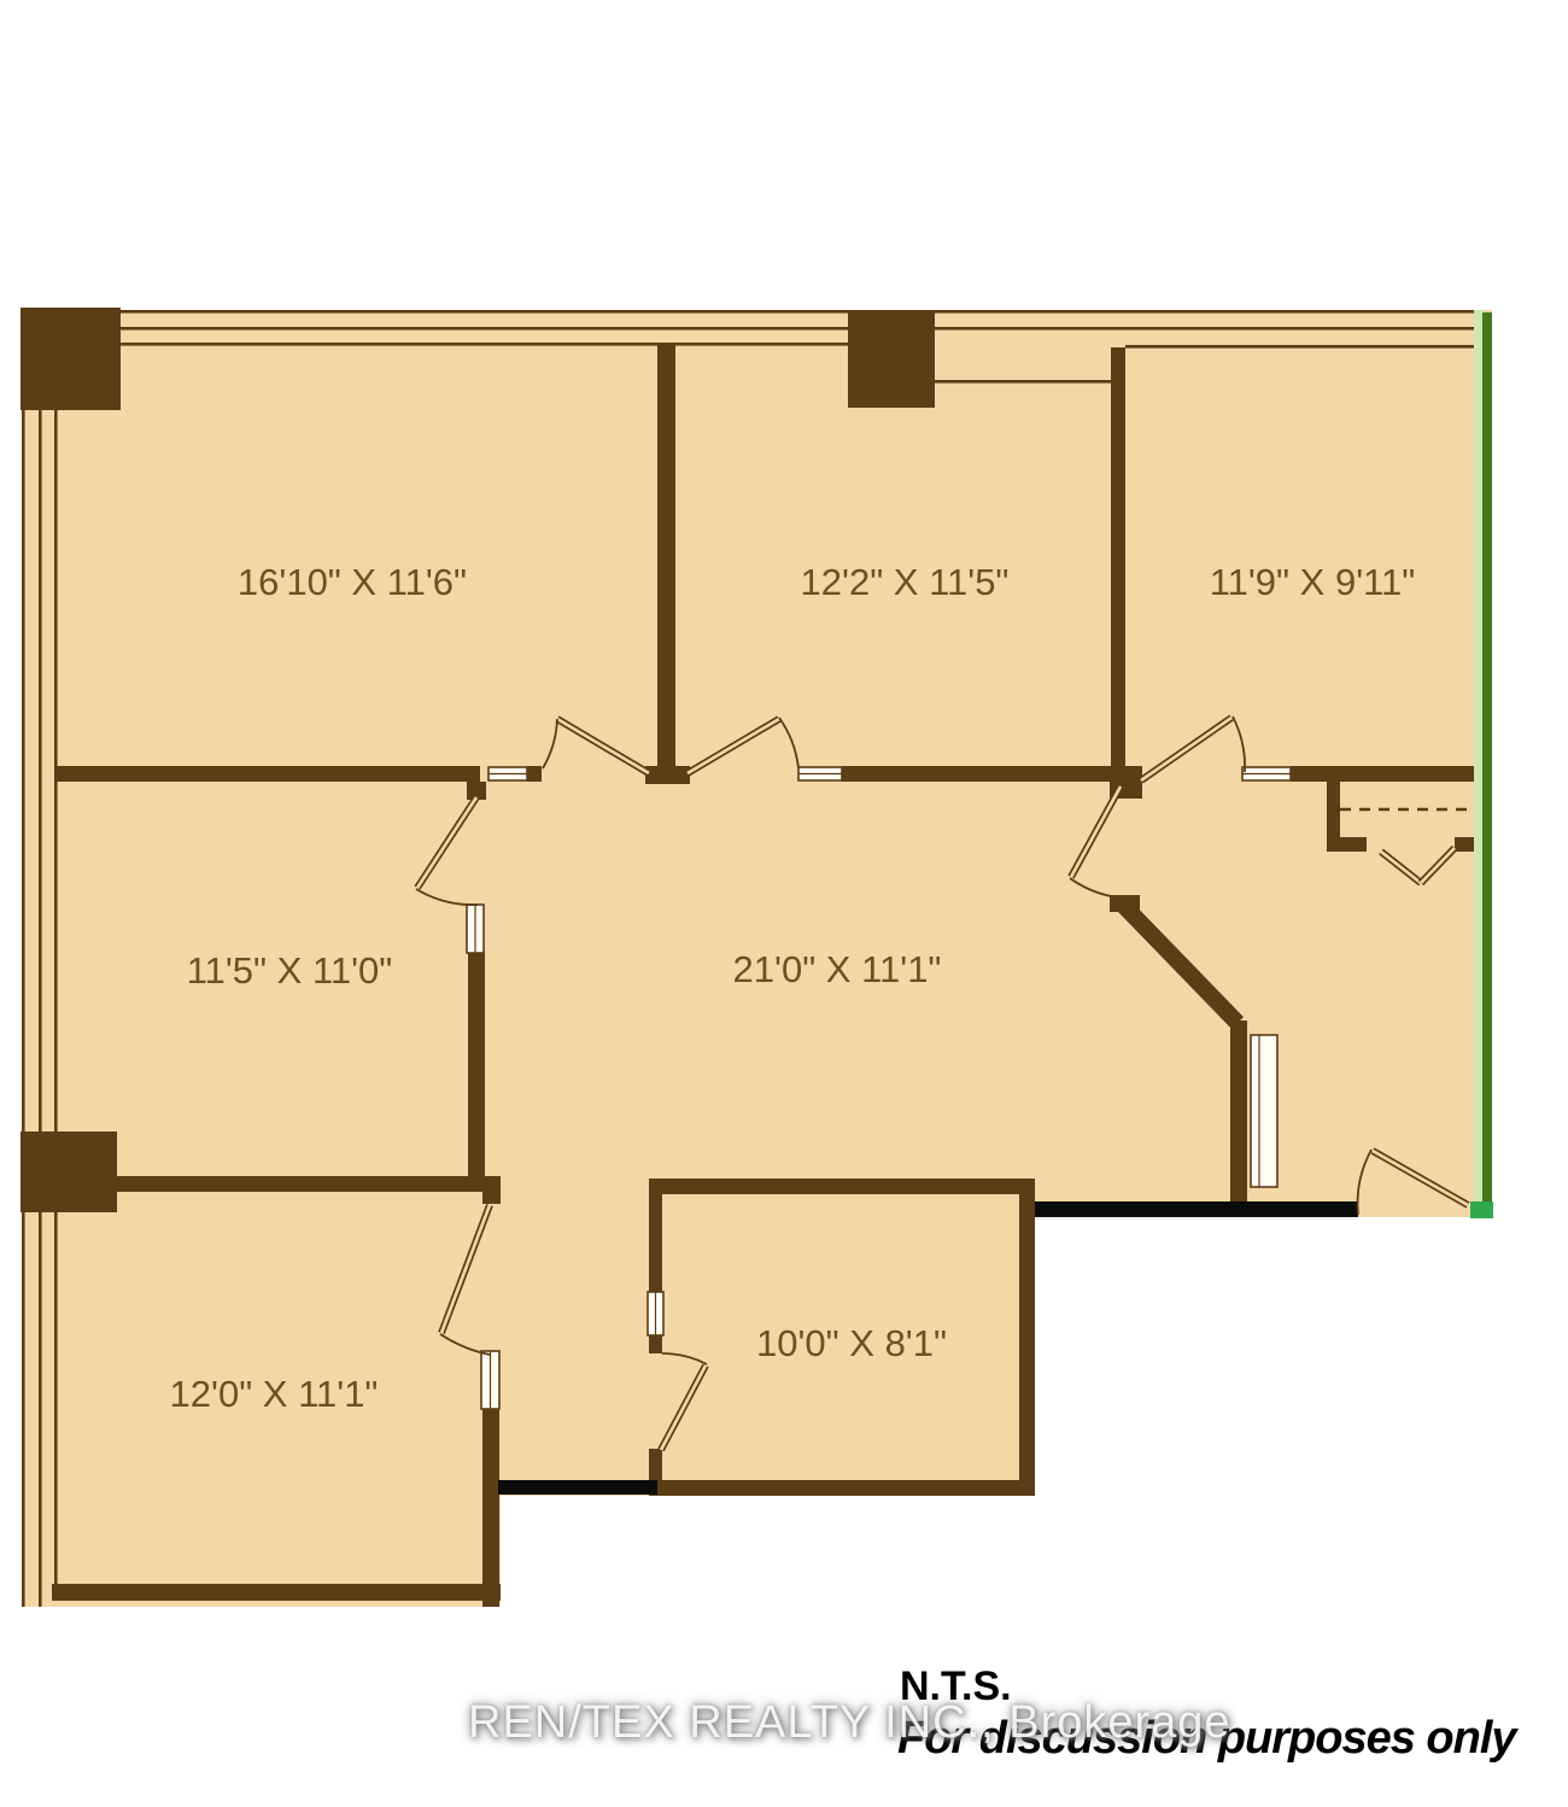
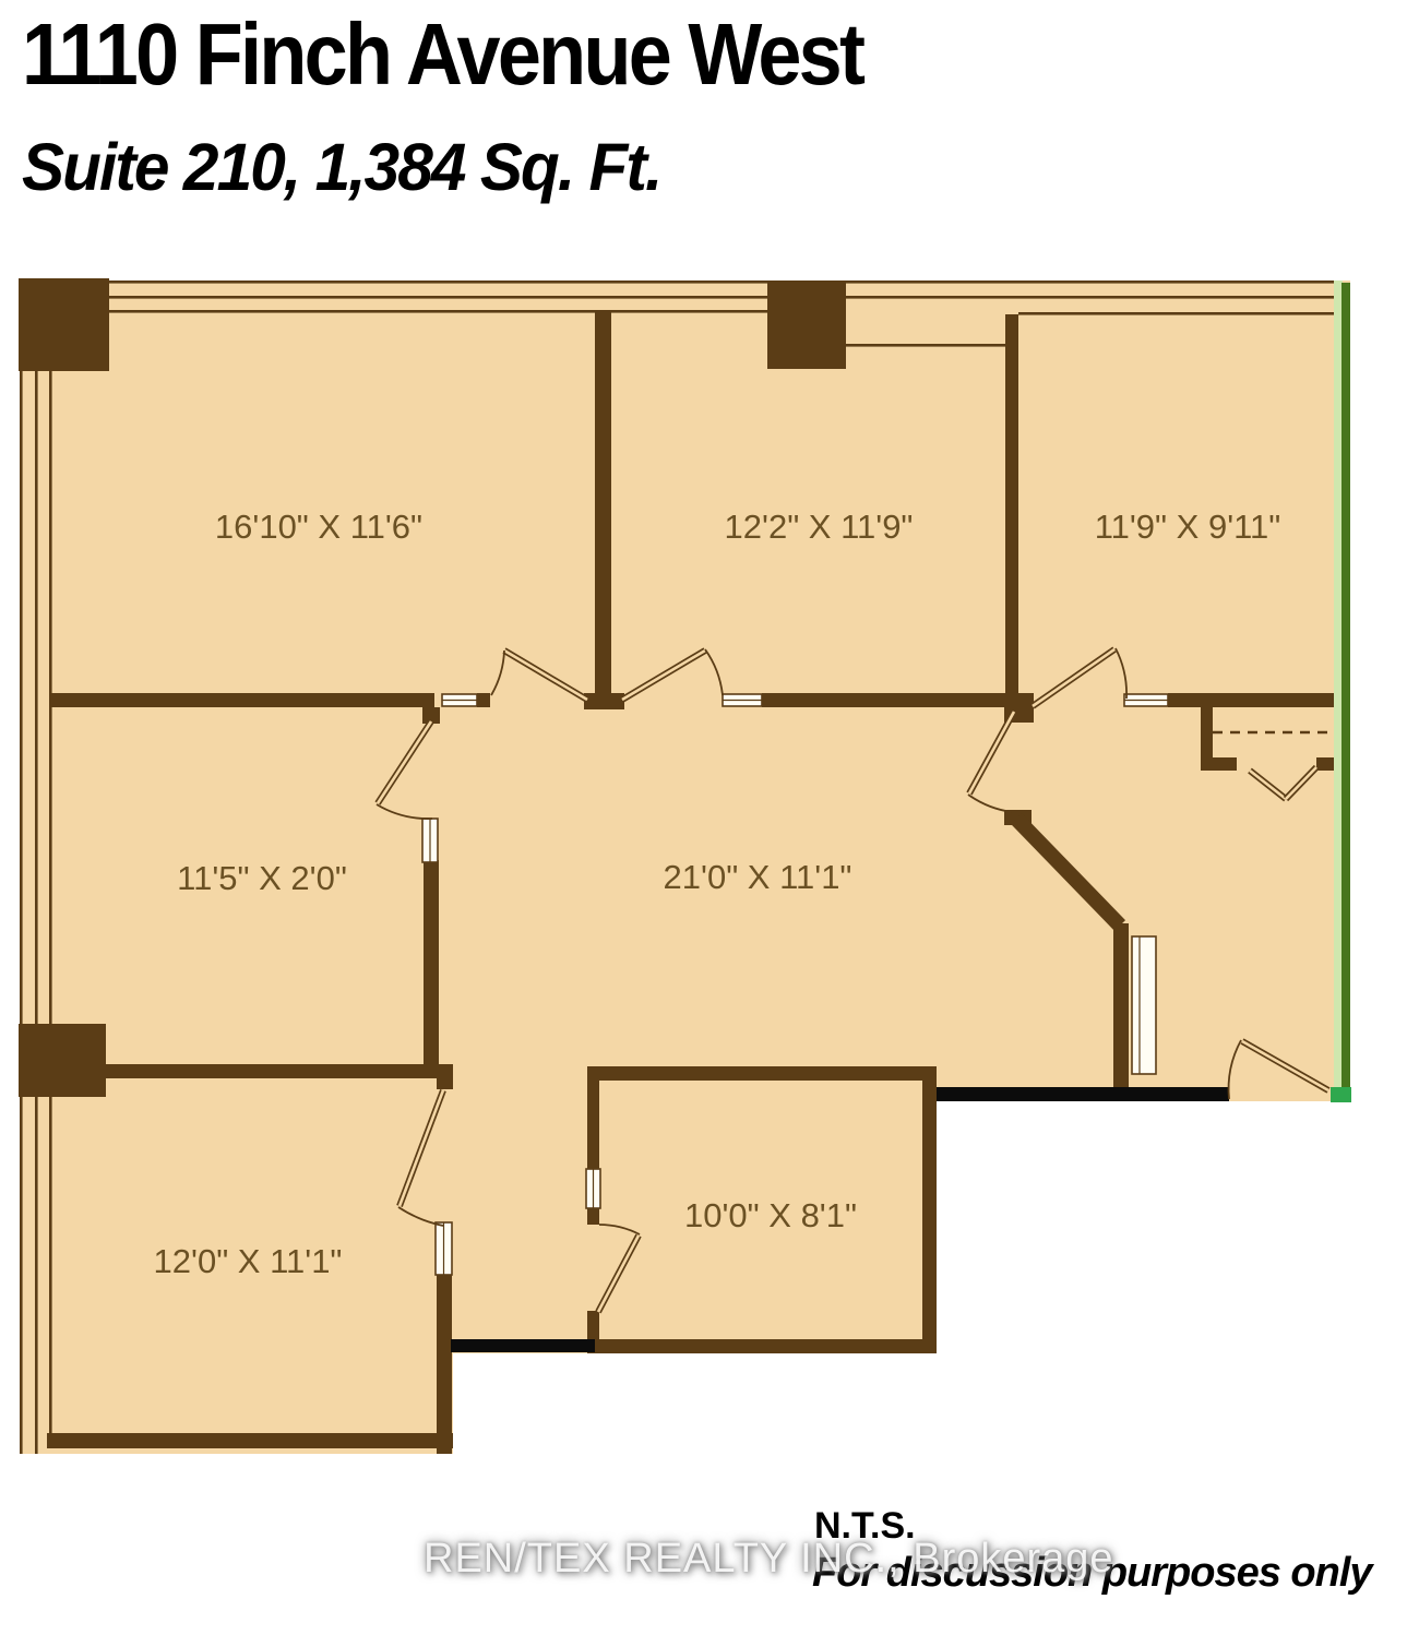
+ 1110 Finch Avenue West
+ Suite 210, 1,384 Sq. Ft.
  16'10" X 11'6"
- 12'2" X 11'5"
+ 12'2" X 11'9"
  11'9" X 9'11"
- 11'5" X 11'0"
+ 11'5" X 2'0"
  21'0" X 11'1"
  12'0" X 11'1"
  10'0" X 8'1"
  N.T.S.
  For discussion purposes only
  REN/TEX REALTY INC., Brokerage
